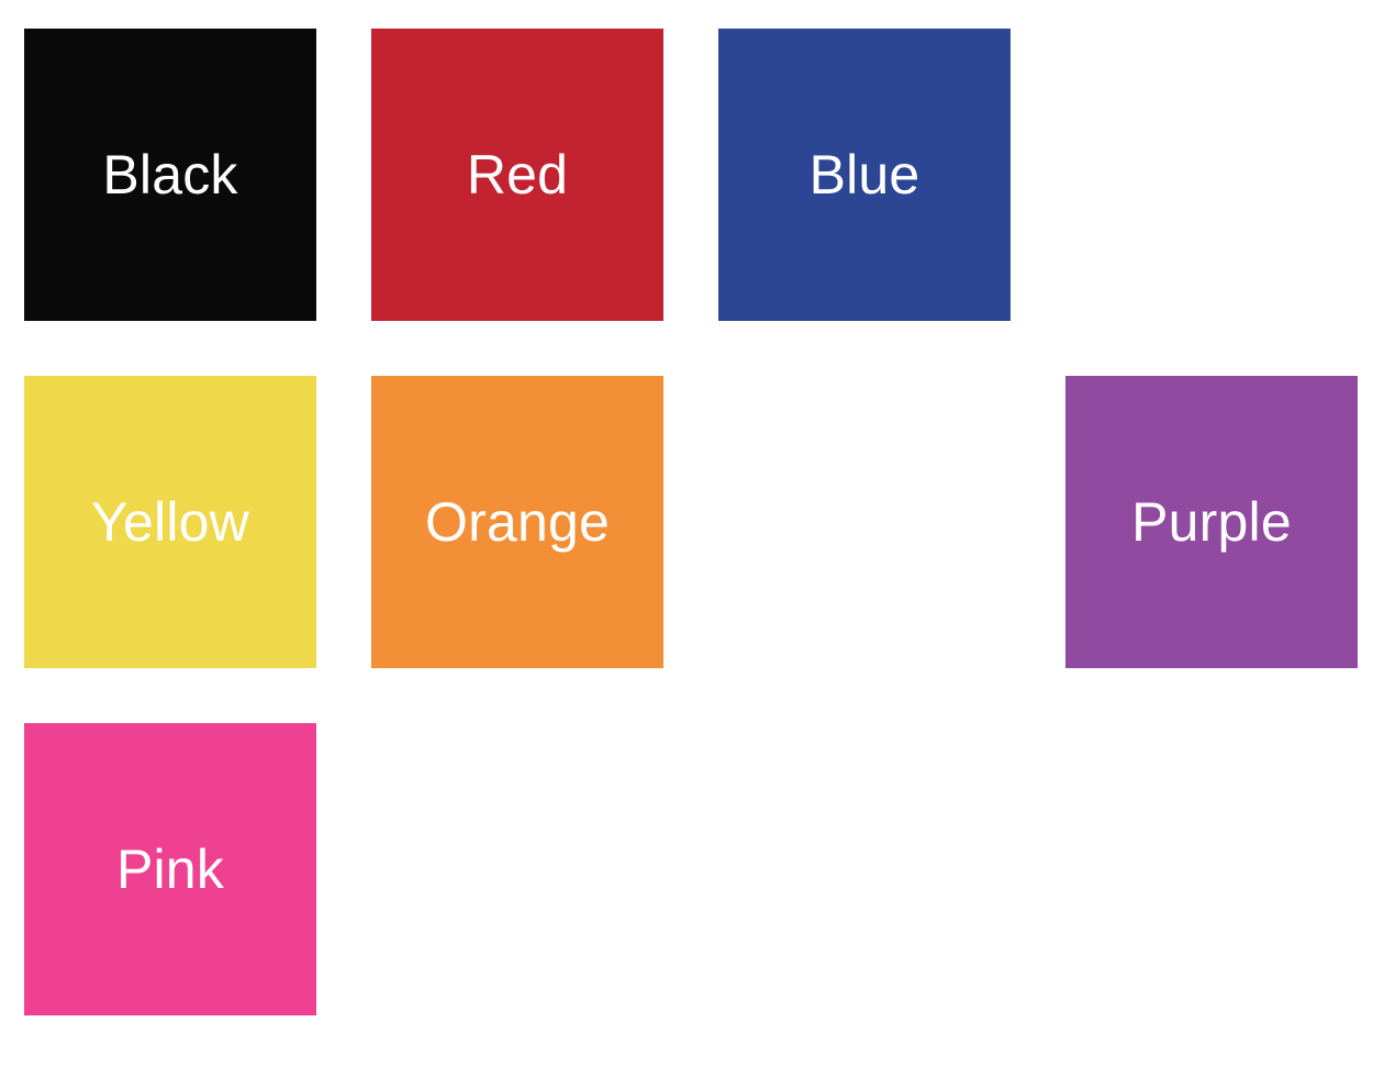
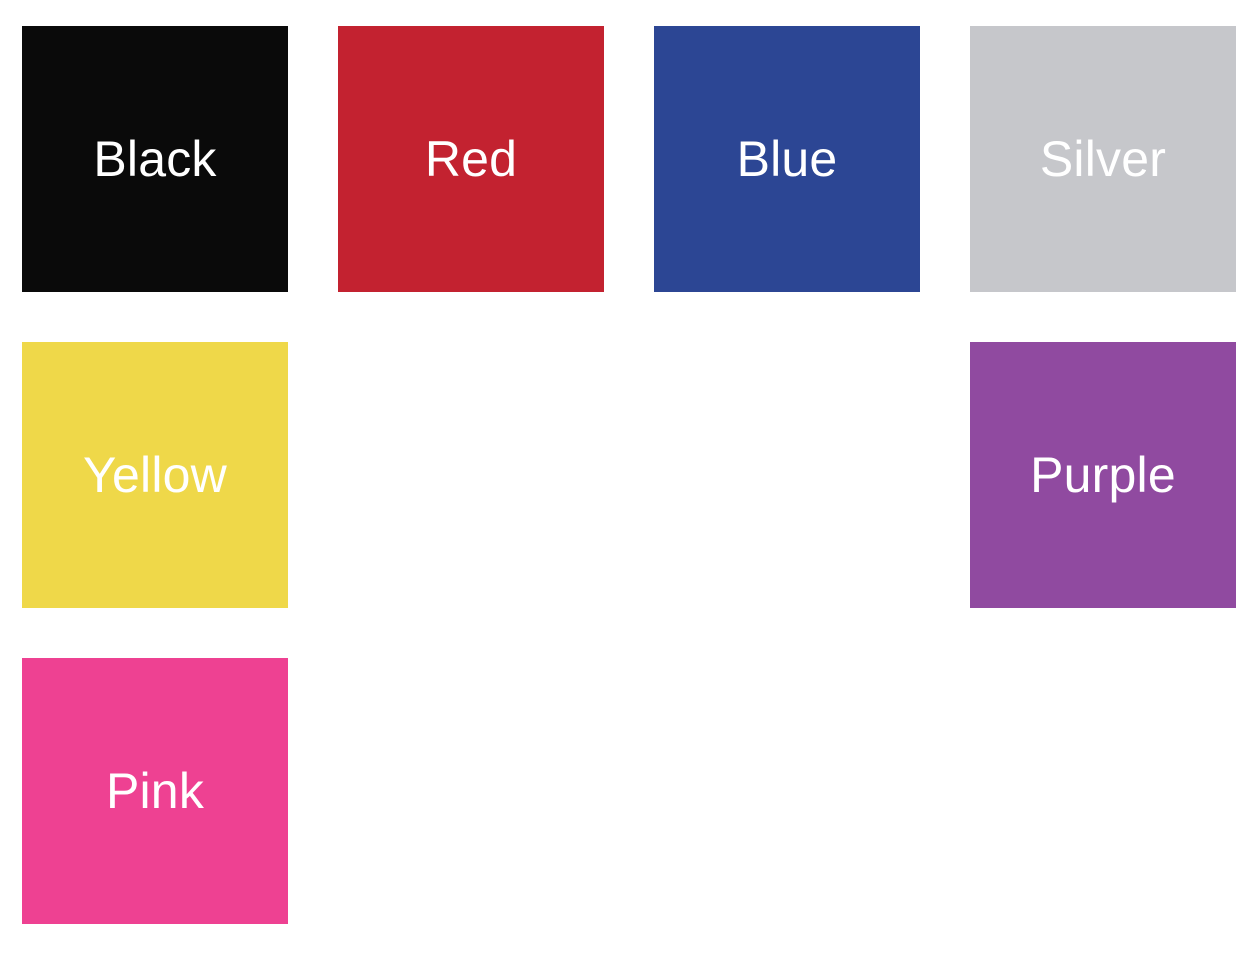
  Black
  Red
  Blue
+ Silver
  Yellow
- Orange
  Purple
  Pink
